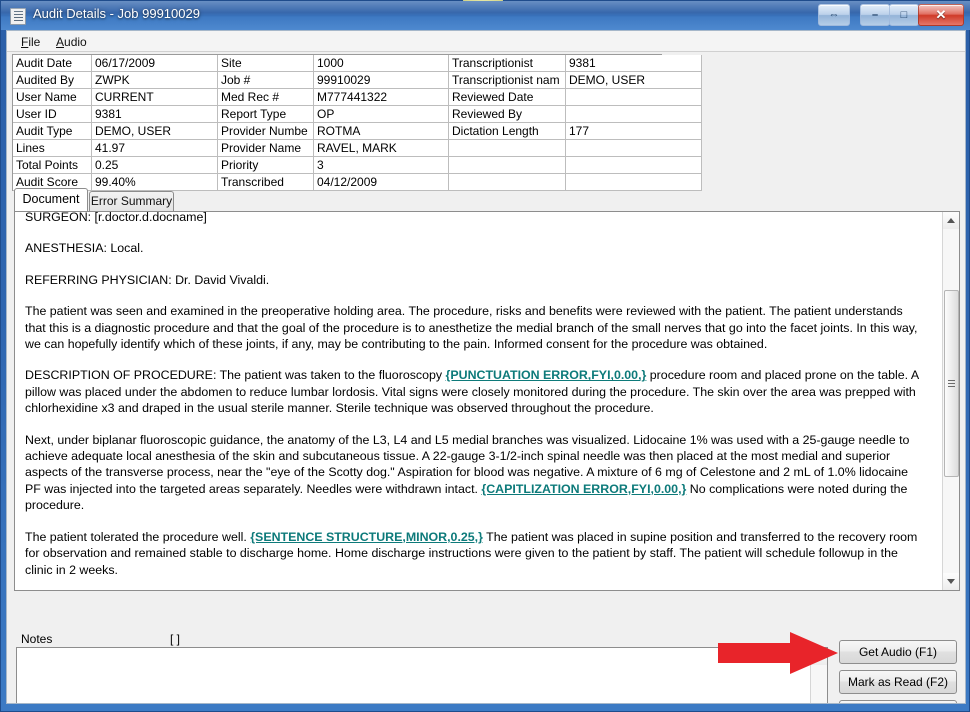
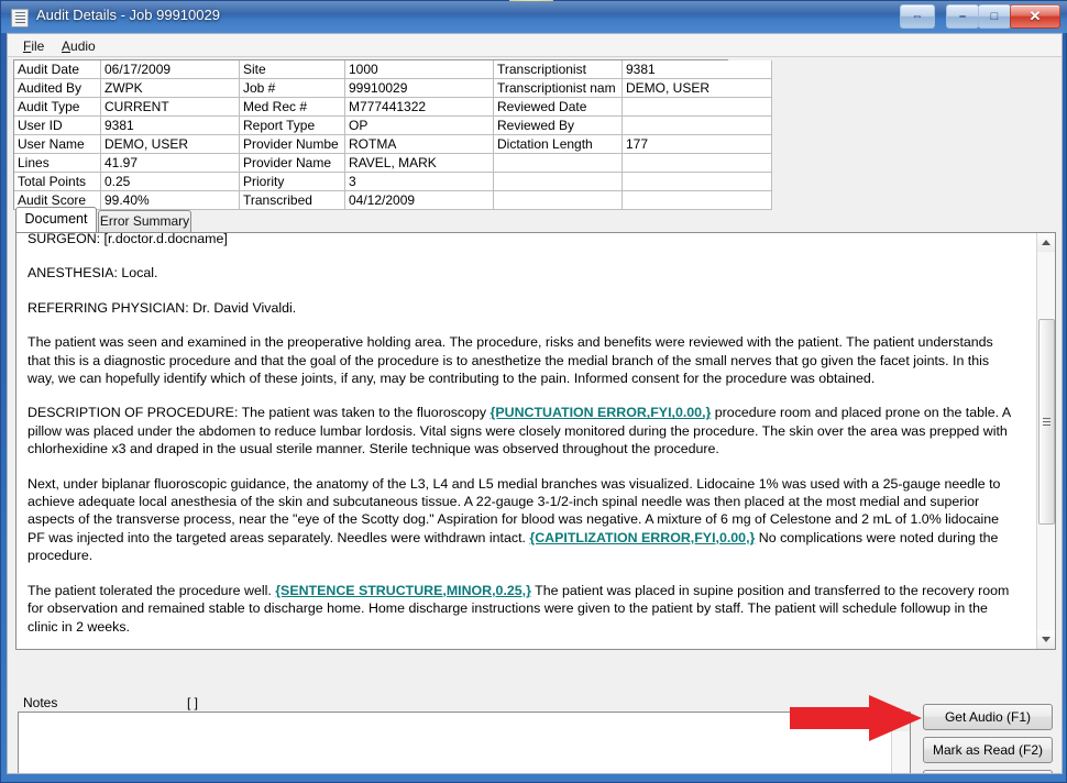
  ⇔
  –
  □
  File
  Audio
  Audit Date	06/17/2009	Site	1000	Transcriptionist	9381
  Audited By	ZWPK	Job #	99910029	Transcriptionist nam	DEMO, USER
- User Name	CURRENT	Med Rec #	M777441322	Reviewed Date
+ Audit Type	CURRENT	Med Rec #	M777441322	Reviewed Date
  User ID	9381	Report Type	OP	Reviewed By
- Audit Type	DEMO, USER	Provider Numbe	ROTMA	Dictation Length	177
+ User Name	DEMO, USER	Provider Numbe	ROTMA	Dictation Length	177
  Lines	41.97	Provider Name	RAVEL, MARK
  Total Points	0.25	Priority	3
  Audit Score	99.40%	Transcribed	04/12/2009
  Document
  Error Summary
  SURGEON: [r.doctor.d.docname]
  ANESTHESIA: Local.
  REFERRING PHYSICIAN: Dr. David Vivaldi.
- The patient was seen and examined in the preoperative holding area. The procedure, risks and benefits were reviewed with the patient. The patient understands that this is a diagnostic procedure and that the goal of the procedure is to anesthetize the medial branch of the small nerves that go into the facet joints. In this way, we can hopefully identify which of these joints, if any, may be contributing to the pain. Informed consent for the procedure was obtained.
+ The patient was seen and examined in the preoperative holding area. The procedure, risks and benefits were reviewed with the patient. The patient understands that this is a diagnostic procedure and that the goal of the procedure is to anesthetize the medial branch of the small nerves that go given the facet joints. In this way, we can hopefully identify which of these joints, if any, may be contributing to the pain. Informed consent for the procedure was obtained.
  DESCRIPTION OF PROCEDURE: The patient was taken to the fluoroscopy {PUNCTUATION ERROR,FYI,0.00,} procedure room and placed prone on the table. A pillow was placed under the abdomen to reduce lumbar lordosis. Vital signs were closely monitored during the procedure. The skin over the area was prepped with chlorhexidine x3 and draped in the usual sterile manner. Sterile technique was observed throughout the procedure.
  Next, under biplanar fluoroscopic guidance, the anatomy of the L3, L4 and L5 medial branches was visualized. Lidocaine 1% was used with a 25-gauge needle to achieve adequate local anesthesia of the skin and subcutaneous tissue. A 22-gauge 3-1/2-inch spinal needle was then placed at the most medial and superior aspects of the transverse process, near the "eye of the Scotty dog." Aspiration for blood was negative. A mixture of 6 mg of Celestone and 2 mL of 1.0% lidocaine PF was injected into the targeted areas separately. Needles were withdrawn intact. {CAPITLIZATION ERROR,FYI,0.00,} No complications were noted during the procedure.
  The patient tolerated the procedure well. {SENTENCE STRUCTURE,MINOR,0.25,} The patient was placed in supine position and transferred to the recovery room for observation and remained stable to discharge home. Home discharge instructions were given to the patient by staff. The patient will schedule followup in the clinic in 2 weeks.
  Notes
  [ ]
  Get Audio (F1)
  Mark as Read (F2)
